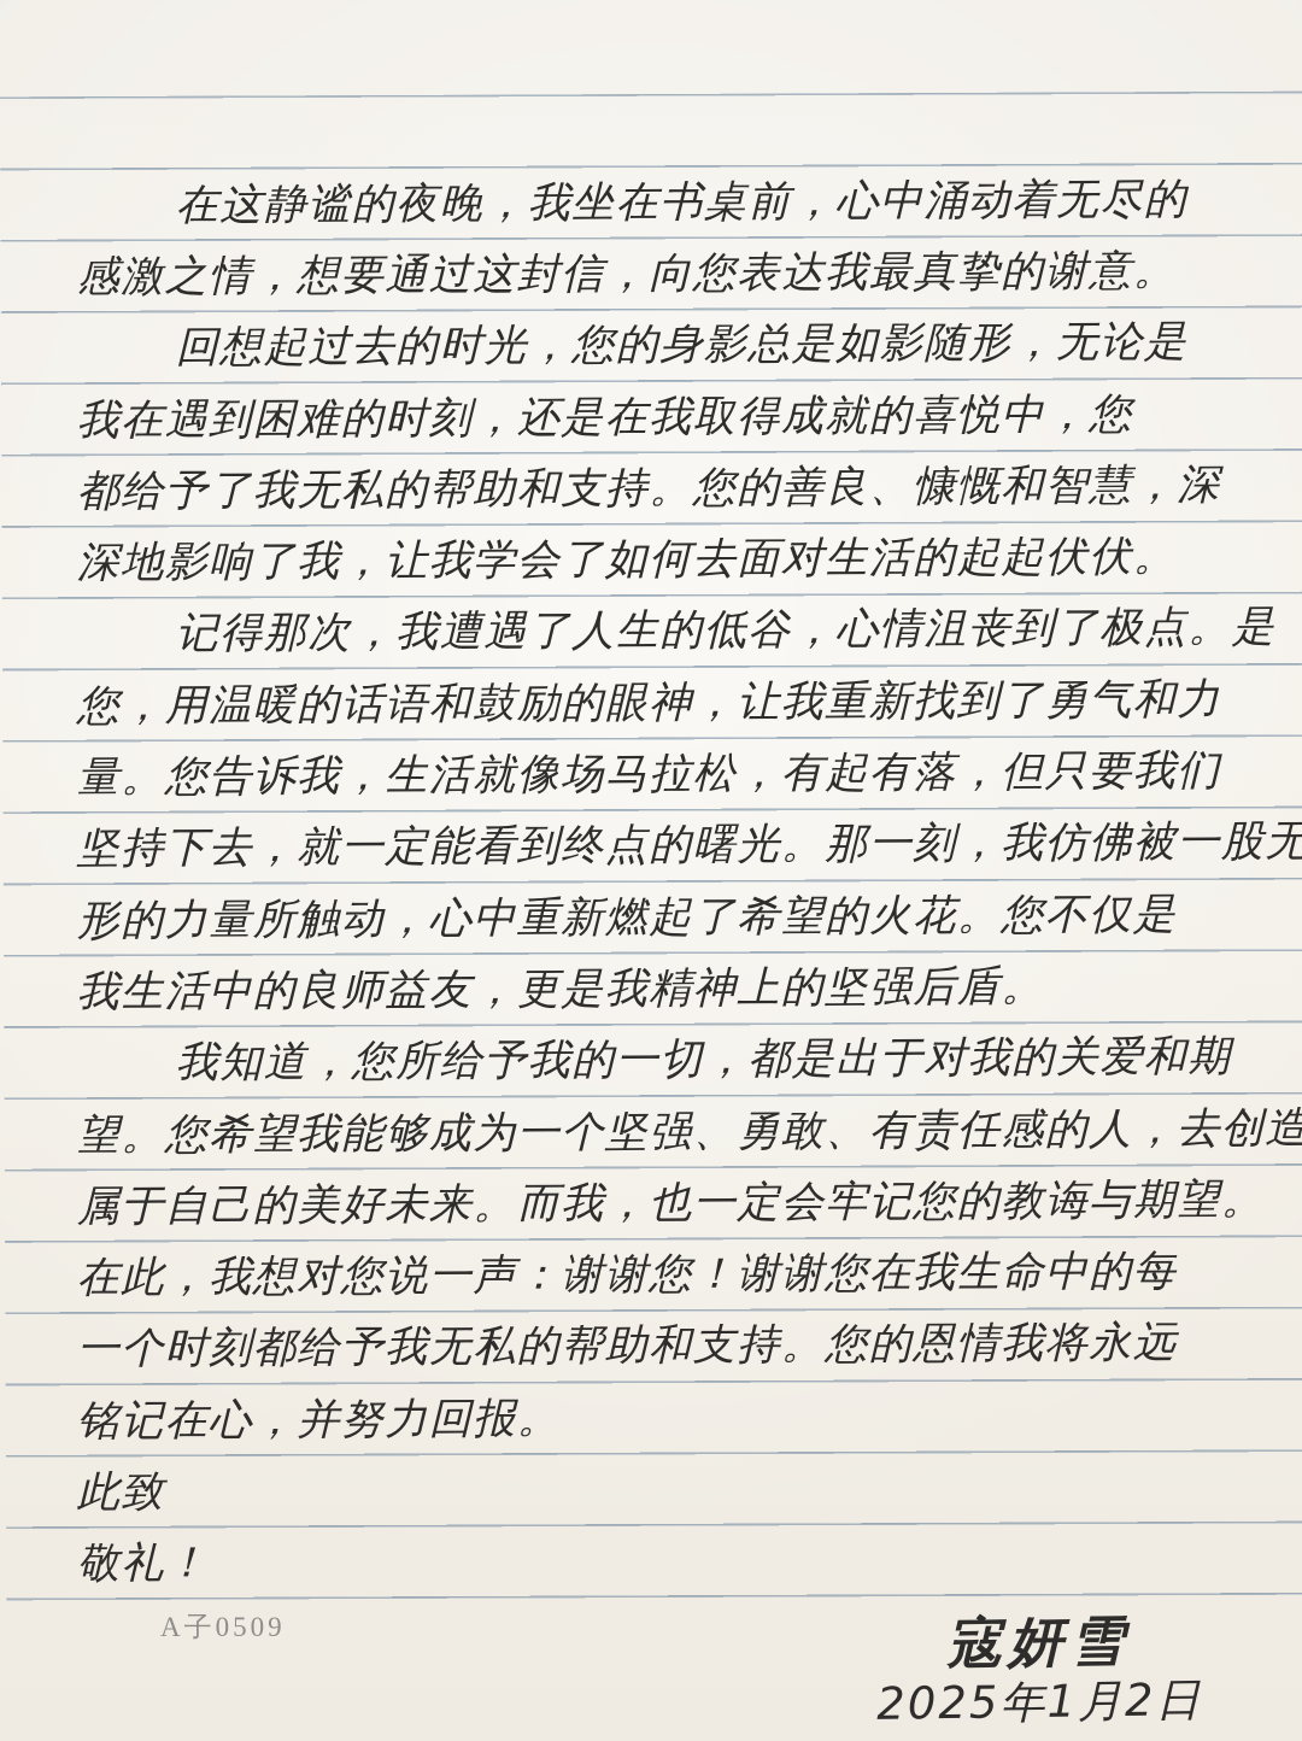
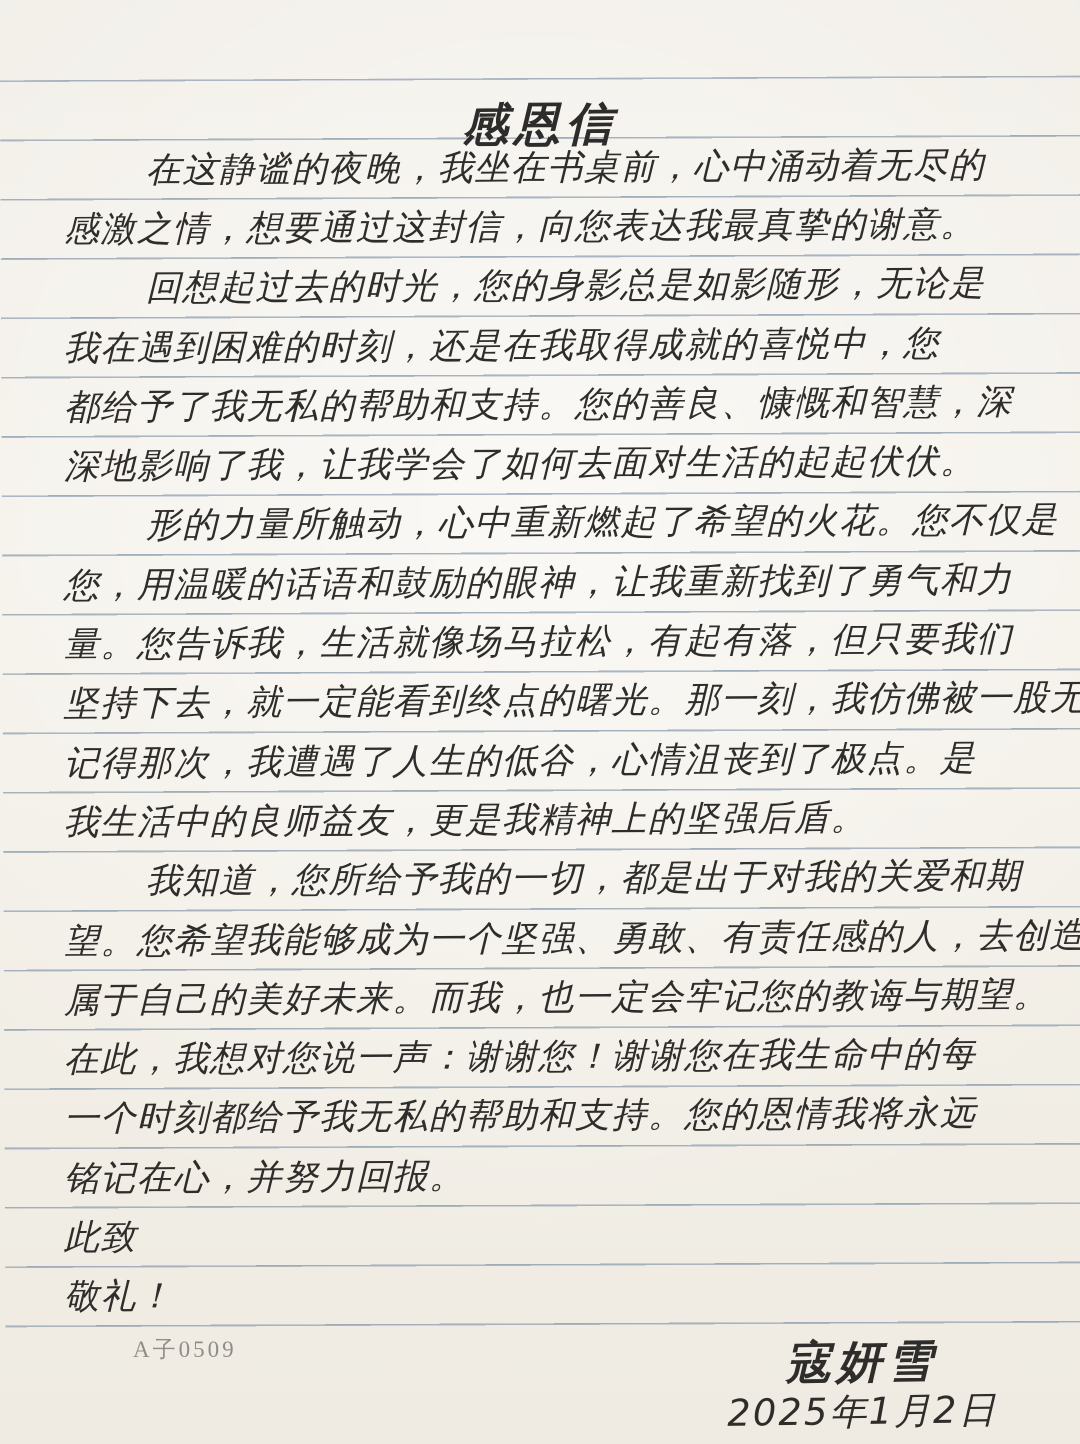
+ 感恩信
  在这静谧的夜晚，我坐在书桌前，心中涌动着无尽的
  感激之情，想要通过这封信，向您表达我最真挚的谢意。
  回想起过去的时光，您的身影总是如影随形，无论是
  我在遇到困难的时刻，还是在我取得成就的喜悦中，您
  都给予了我无私的帮助和支持。您的善良、慷慨和智慧，深
  深地影响了我，让我学会了如何去面对生活的起起伏伏。
- 记得那次，我遭遇了人生的低谷，心情沮丧到了极点。是
+ 形的力量所触动，心中重新燃起了希望的火花。您不仅是
  您，用温暖的话语和鼓励的眼神，让我重新找到了勇气和力
  量。您告诉我，生活就像场马拉松，有起有落，但只要我们
  坚持下去，就一定能看到终点的曙光。那一刻，我仿佛被一股无
- 形的力量所触动，心中重新燃起了希望的火花。您不仅是
+ 记得那次，我遭遇了人生的低谷，心情沮丧到了极点。是
  我生活中的良师益友，更是我精神上的坚强后盾。
  我知道，您所给予我的一切，都是出于对我的关爱和期
  望。您希望我能够成为一个坚强、勇敢、有责任感的人，去创造
  属于自己的美好未来。而我，也一定会牢记您的教诲与期望。
  在此，我想对您说一声：谢谢您！谢谢您在我生命中的每
  一个时刻都给予我无私的帮助和支持。您的恩情我将永远
  铭记在心，并努力回报。
  此致
  敬礼！
  A子0509
  寇妍雪
  2025年1月2日
